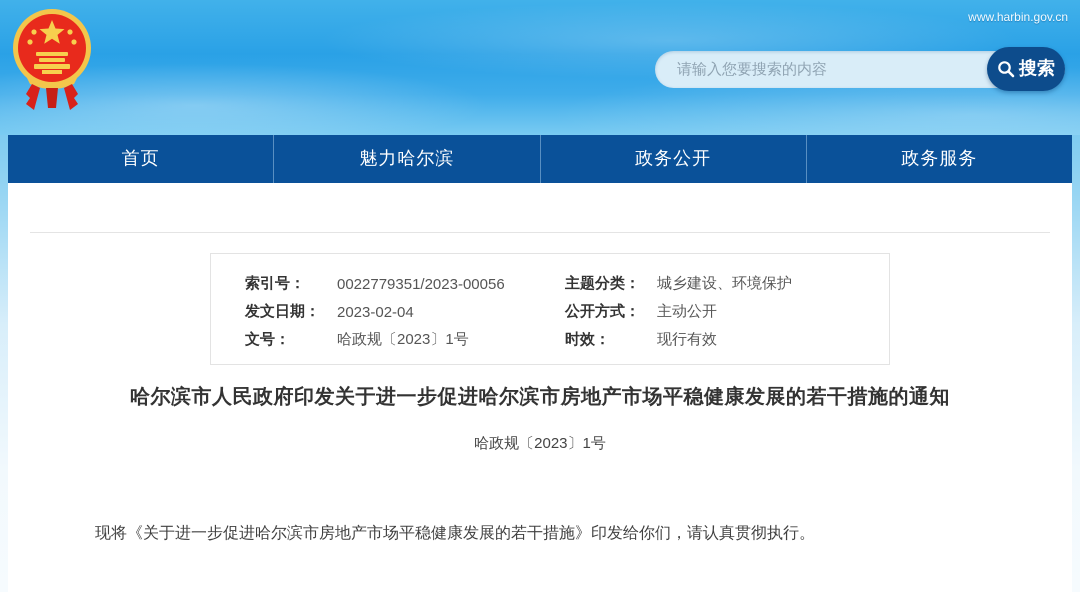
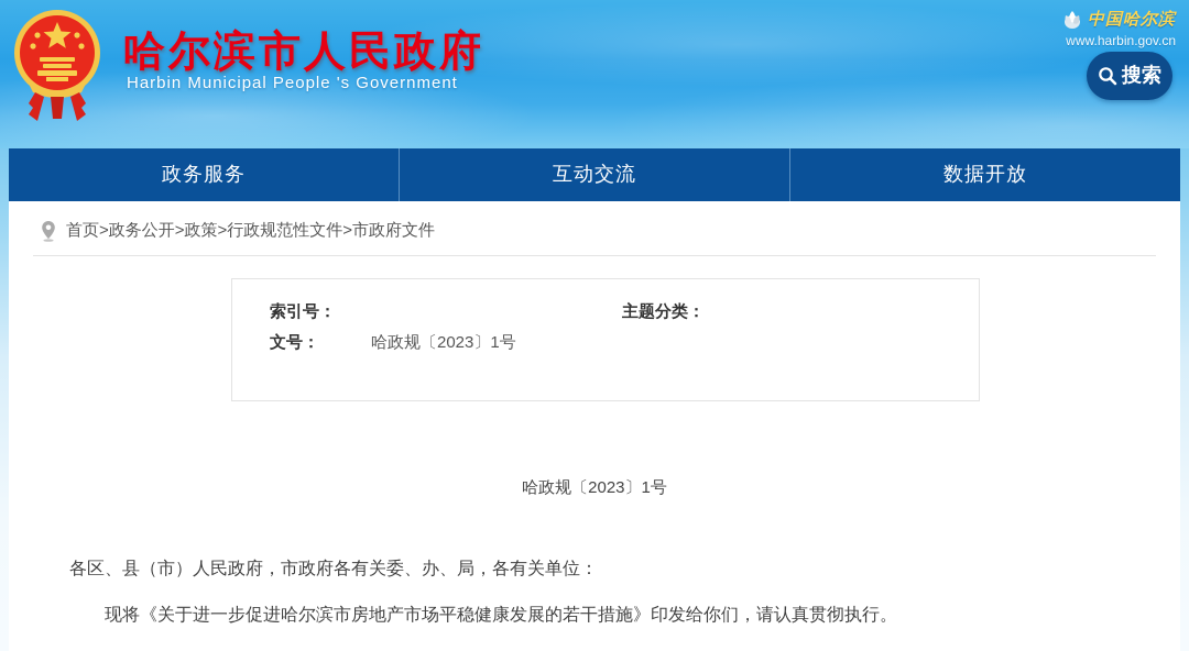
+ 哈尔滨市人民政府
+ Harbin Municipal People 's Government
+ 中国哈尔滨
  www.harbin.gov.cn
- 请输入您要搜索的内容
  搜索
- 首页
- 魅力哈尔滨
- 政务公开
  政务服务
+ 互动交流
+ 数据开放
+ 首页>政务公开>政策>行政规范性文件>市政府文件
  索引号：
- 0022779351/2023-00056
- 发文日期：
- 2023-02-04
  文号：
  哈政规〔2023〕1号
  主题分类：
- 城乡建设、环境保护
- 公开方式：
- 主动公开
- 时效：
- 现行有效
- 哈尔滨市人民政府印发关于进一步促进哈尔滨市房地产市场平稳健康发展的若干措施的通知
  哈政规〔2023〕1号
+ 各区、县（市）人民政府，市政府各有关委、办、局，各有关单位：
  现将《关于进一步促进哈尔滨市房地产市场平稳健康发展的若干措施》印发给你们，请认真贯彻执行。
